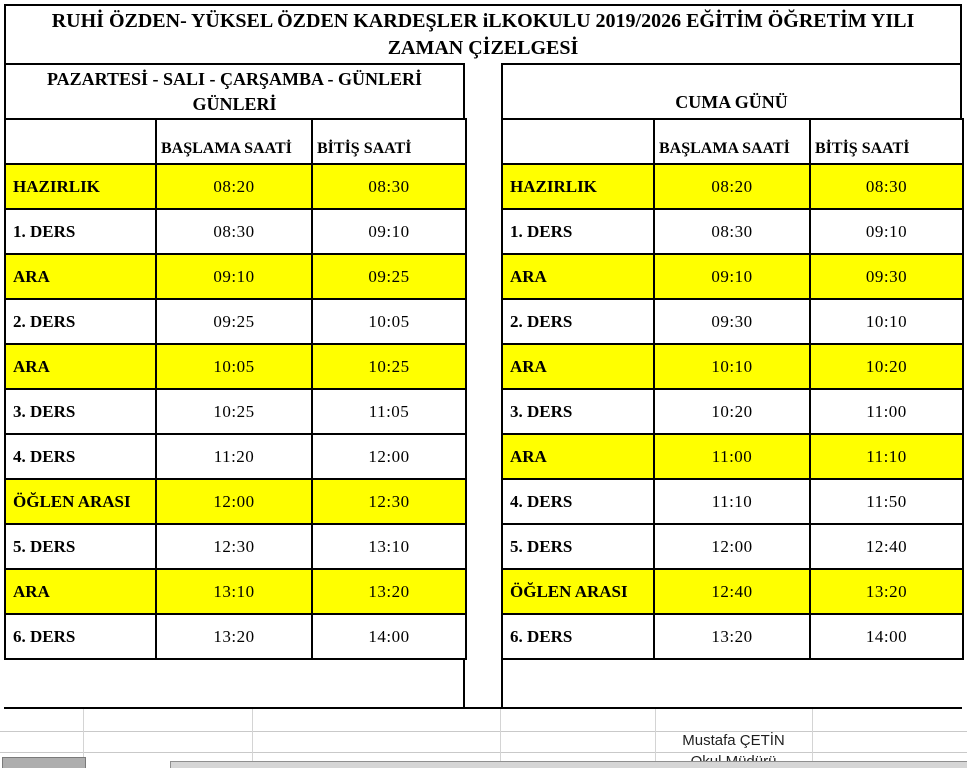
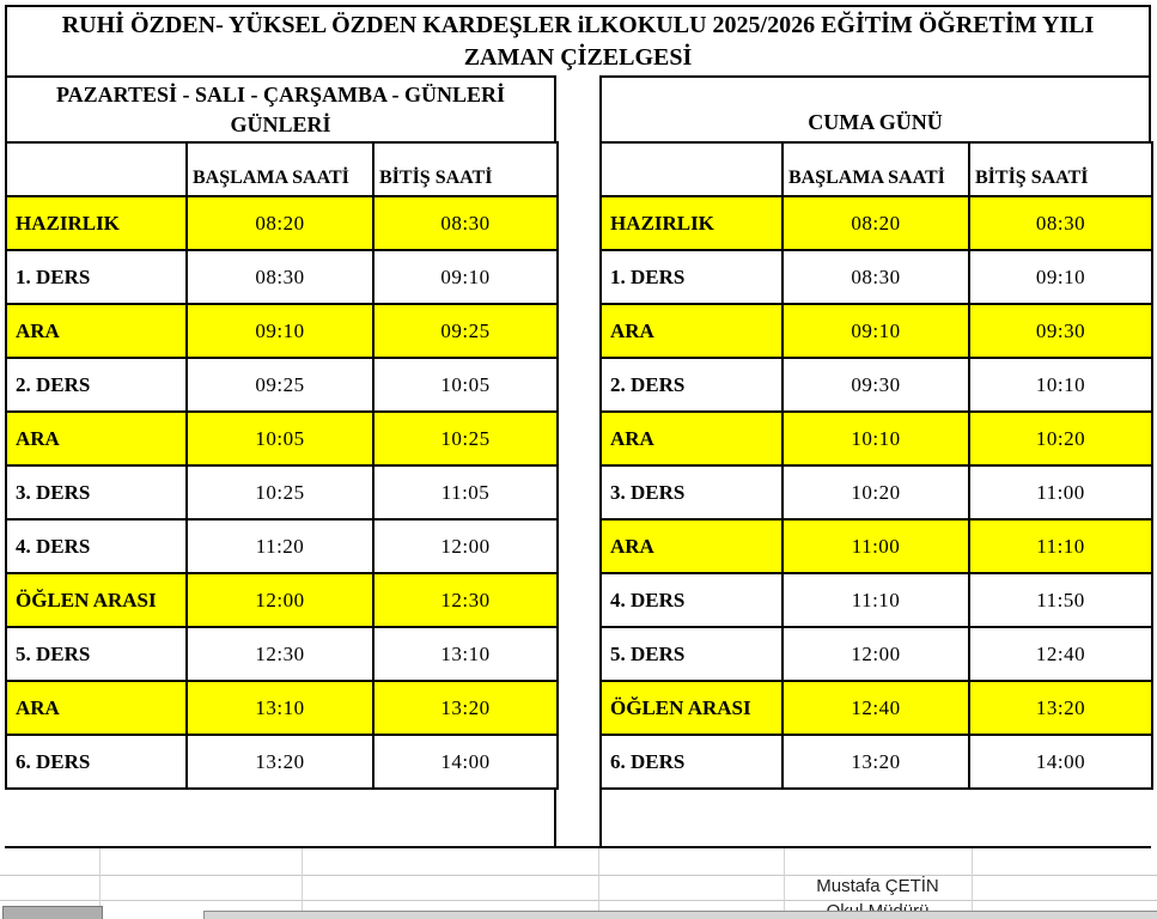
- RUHİ ÖZDEN- YÜKSEL ÖZDEN KARDEŞLER iLKOKULU 2019/2026 EĞİTİM ÖĞRETİM YILI
+ RUHİ ÖZDEN- YÜKSEL ÖZDEN KARDEŞLER iLKOKULU 2025/2026 EĞİTİM ÖĞRETİM YILI
  ZAMAN ÇİZELGESİ
  PAZARTESİ - SALI - ÇARŞAMBA - GÜNLERİ
  GÜNLERİ
  CUMA GÜNÜ
  	BAŞLAMA SAATİ	BİTİŞ SAATİ
  HAZIRLIK	08:20	08:30
  1. DERS	08:30	09:10
  ARA	09:10	09:25
  2. DERS	09:25	10:05
  ARA	10:05	10:25
  3. DERS	10:25	11:05
  4. DERS	11:20	12:00
  ÖĞLEN ARASI	12:00	12:30
  5. DERS	12:30	13:10
  ARA	13:10	13:20
  6. DERS	13:20	14:00
  	BAŞLAMA SAATİ	BİTİŞ SAATİ
  HAZIRLIK	08:20	08:30
  1. DERS	08:30	09:10
  ARA	09:10	09:30
  2. DERS	09:30	10:10
  ARA	10:10	10:20
  3. DERS	10:20	11:00
  ARA	11:00	11:10
  4. DERS	11:10	11:50
  5. DERS	12:00	12:40
  ÖĞLEN ARASI	12:40	13:20
  6. DERS	13:20	14:00
  Mustafa ÇETİN
